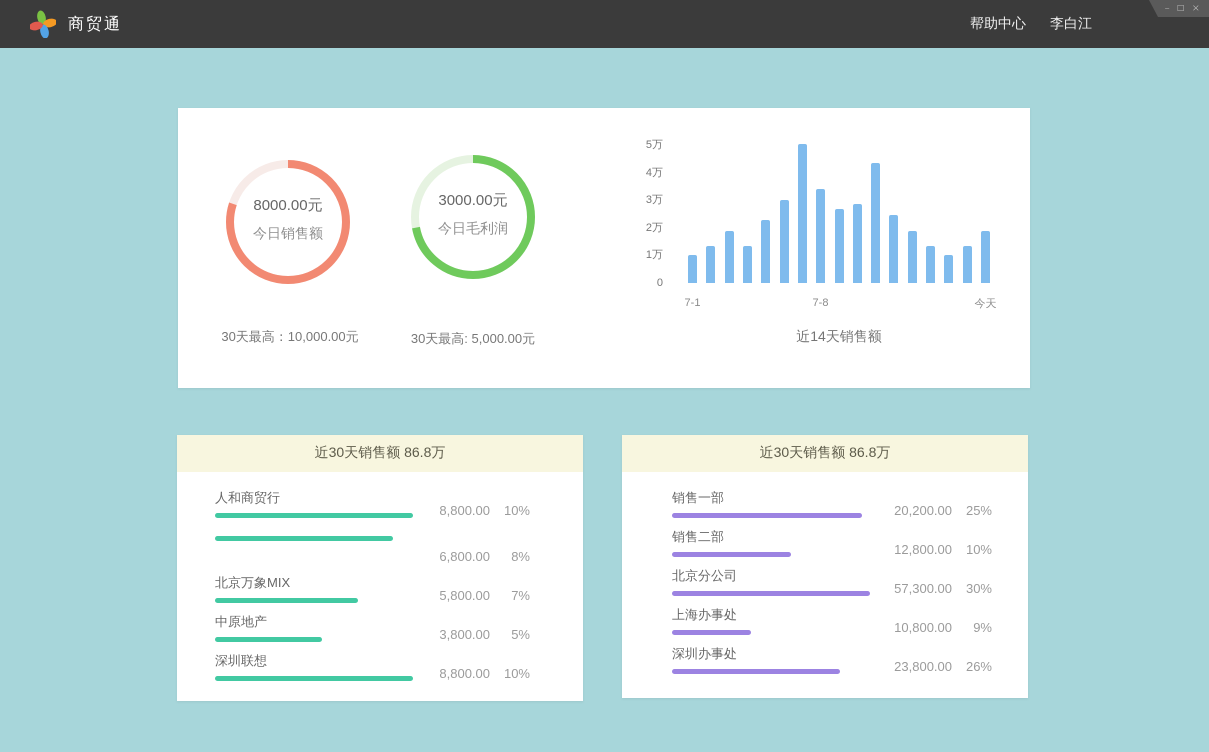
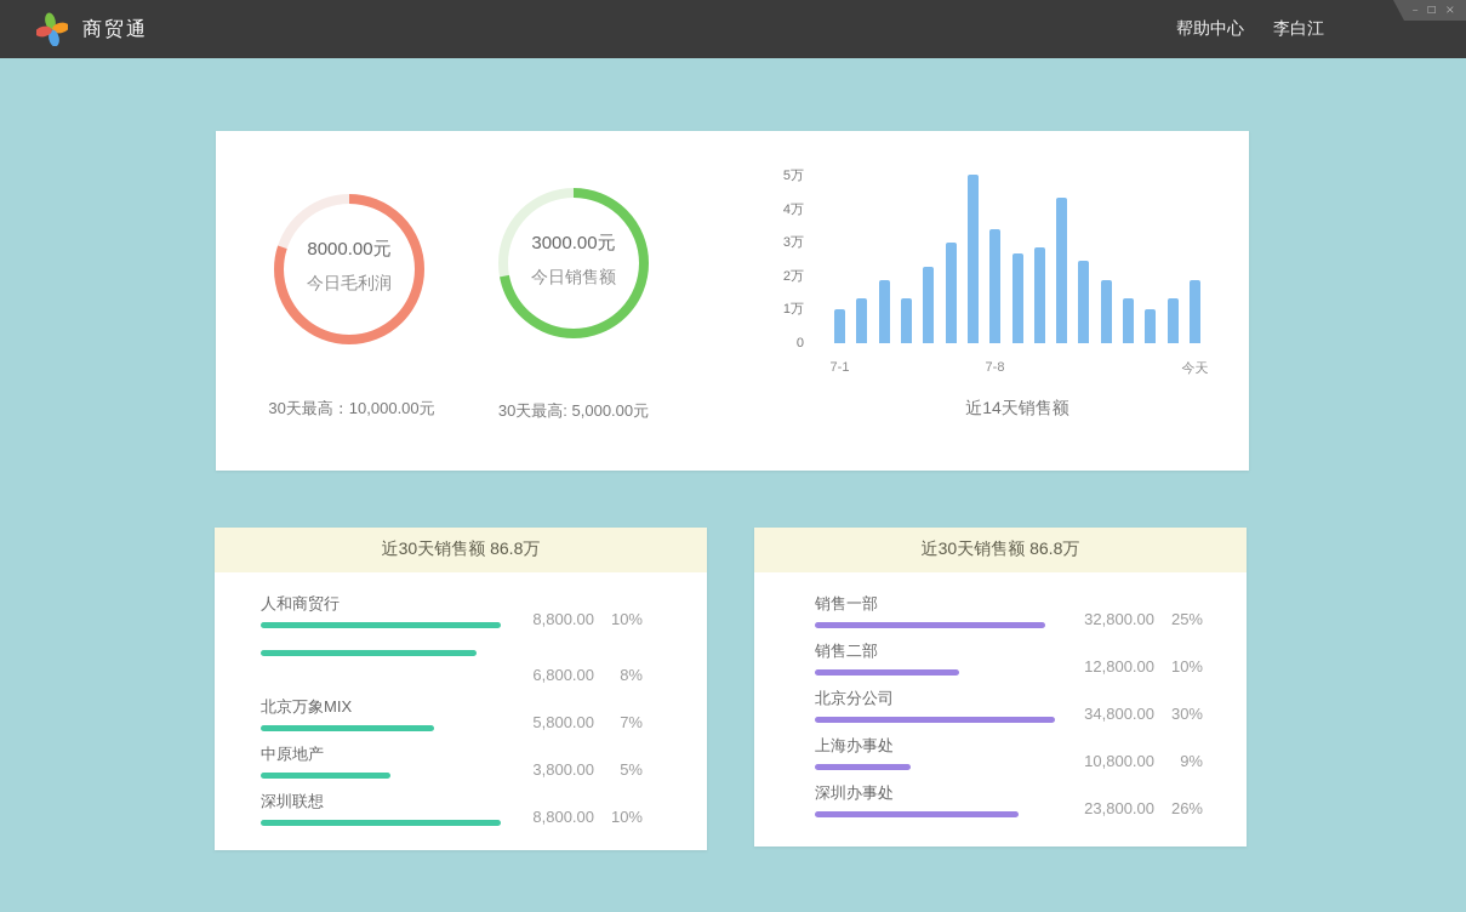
  商贸通
  帮助中心
  李白江
  –
  □
  ×
  8000.00元
- 今日销售额
+ 今日毛利润
  30天最高：10,000.00元
  3000.00元
- 今日毛利润
+ 今日销售额
  30天最高: 5,000.00元
  5万
  4万
  3万
  2万
  1万
  0
  7-1
  7-8
  今天
  近14天销售额
  近30天销售额 86.8万
  人和商贸行
  8,800.00
  10%
  6,800.00
  8%
  北京万象MIX
  5,800.00
  7%
  中原地产
  3,800.00
  5%
  深圳联想
  8,800.00
  10%
  近30天销售额 86.8万
  销售一部
- 20,200.00
+ 32,800.00
  25%
  销售二部
  12,800.00
  10%
  北京分公司
- 57,300.00
+ 34,800.00
  30%
  上海办事处
  10,800.00
  9%
  深圳办事处
  23,800.00
  26%
